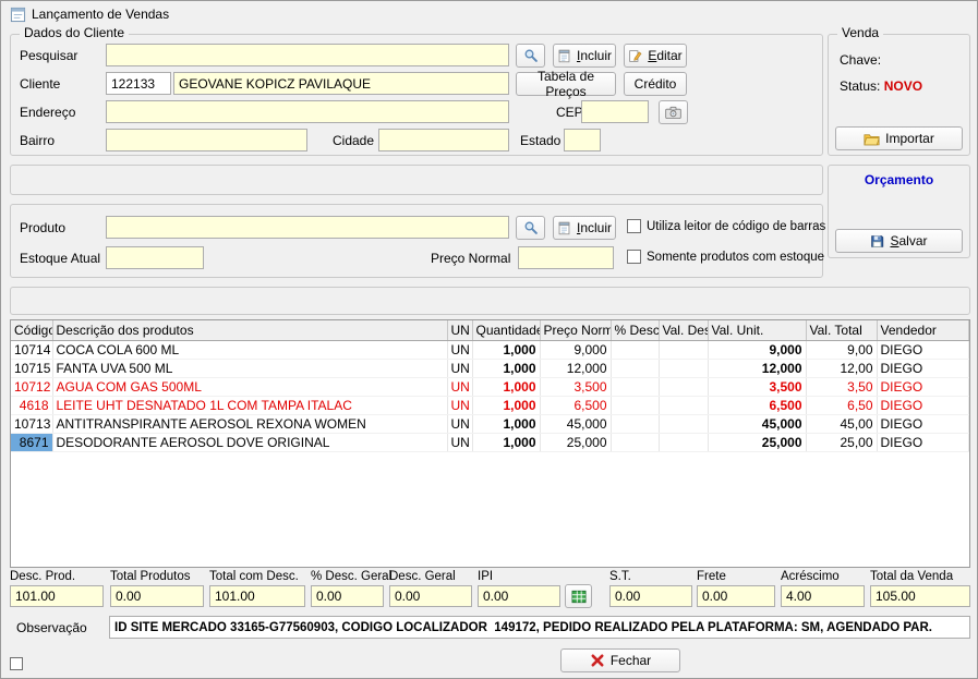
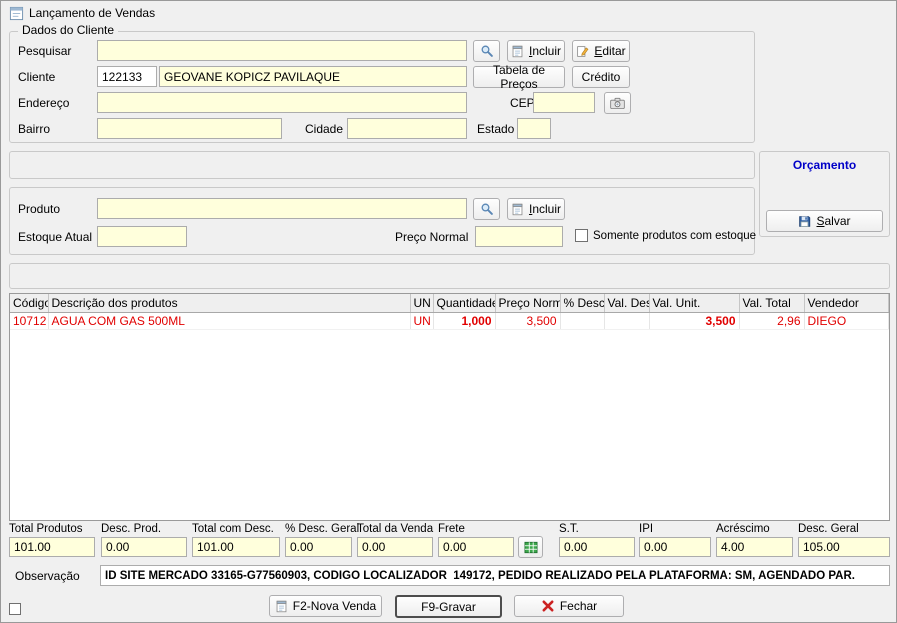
  Lançamento de Vendas
  Dados do Cliente
  Pesquisar
  Incluir
  Editar
  Cliente
  122133
  GEOVANE KOPICZ PAVILAQUE
  Tabela de Preços
  Crédito
  Endereço
  CEP
  Bairro
  Cidade
  Estado
- Venda
- Chave:
- Status: NOVO
- Importar
  Orçamento
  Salvar
  Produto
  Incluir
- Utiliza leitor de código de barras
  Estoque Atual
  Preço Normal
  Somente produtos com estoque
  Códig	Descrição dos produtos	UN	Quantidad	Preço Norm	% Desc	Val. De	Val. Unit.	Val. Total	Vendedor
- 10714	COCA COLA 600 ML	UN	1,000	9,000			9,000	9,00	DIEGO
- 10715	FANTA UVA 500 ML	UN	1,000	12,000			12,000	12,00	DIEGO
- 10712	AGUA COM GAS 500ML	UN	1,000	3,500			3,500	3,50	DIEGO
+ 10712	AGUA COM GAS 500ML	UN	1,000	3,500			3,500	2,96	DIEGO
- 4618	LEITE UHT DESNATADO 1L COM TAMPA ITALAC	UN	1,000	6,500			6,500	6,50	DIEGO
- 10713	ANTITRANSPIRANTE AEROSOL REXONA WOMEN	UN	1,000	45,000			45,000	45,00	DIEGO
- 8671	DESODORANTE AEROSOL DOVE ORIGINAL	UN	1,000	25,000			25,000	25,00	DIEGO
- Desc. Prod.
+ Total Produtos
  101.00
- Total Produtos
+ Desc. Prod.
  0.00
  Total com Desc.
  101.00
  % Desc. Gera
  0.00
- Desc. Geral
+ Total da Venda
  0.00
- IPI
+ Frete
  0.00
  S.T.
  0.00
- Frete
+ IPI
  0.00
  Acréscimo
  4.00
- Total da Venda
+ Desc. Geral
  105.00
  Observação
  ID SITE MERCADO 33165-G77560903, CODIGO LOCALIZADOR 149172, PEDIDO REALIZADO PELA PLATAFORMA: SM, AGENDADO PAR.
+ F2-Nova Venda
+ F9-Gravar
  Fechar
